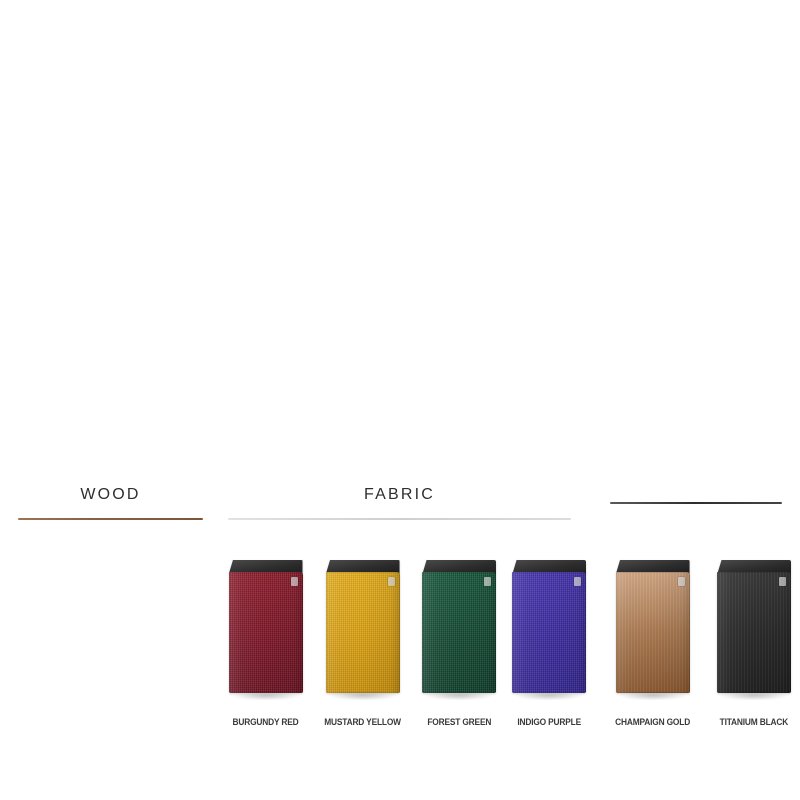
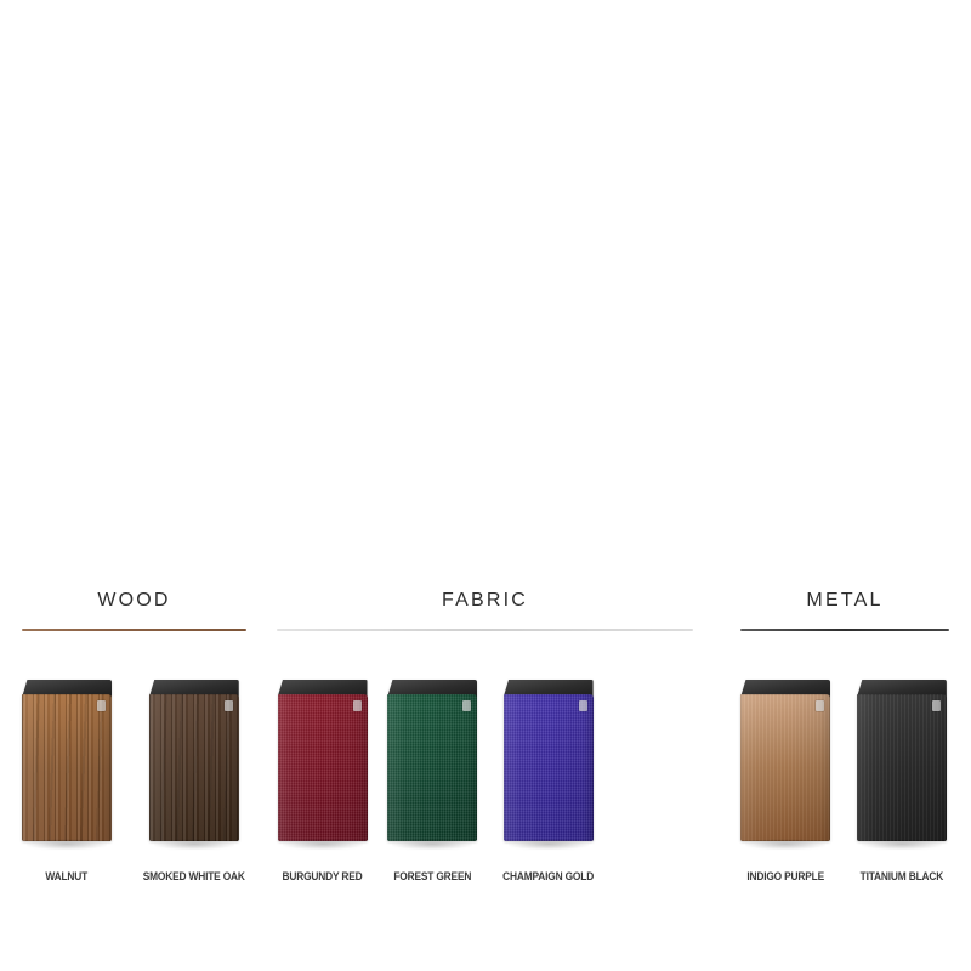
  WOOD
+ WALNUT
+ SMOKED WHITE OAK
  FABRIC
  BURGUNDY RED
- MUSTARD YELLOW
  FOREST GREEN
- INDIGO PURPLE
+ CHAMPAIGN GOLD
+ METAL
- CHAMPAIGN GOLD
+ INDIGO PURPLE
  TITANIUM BLACK
